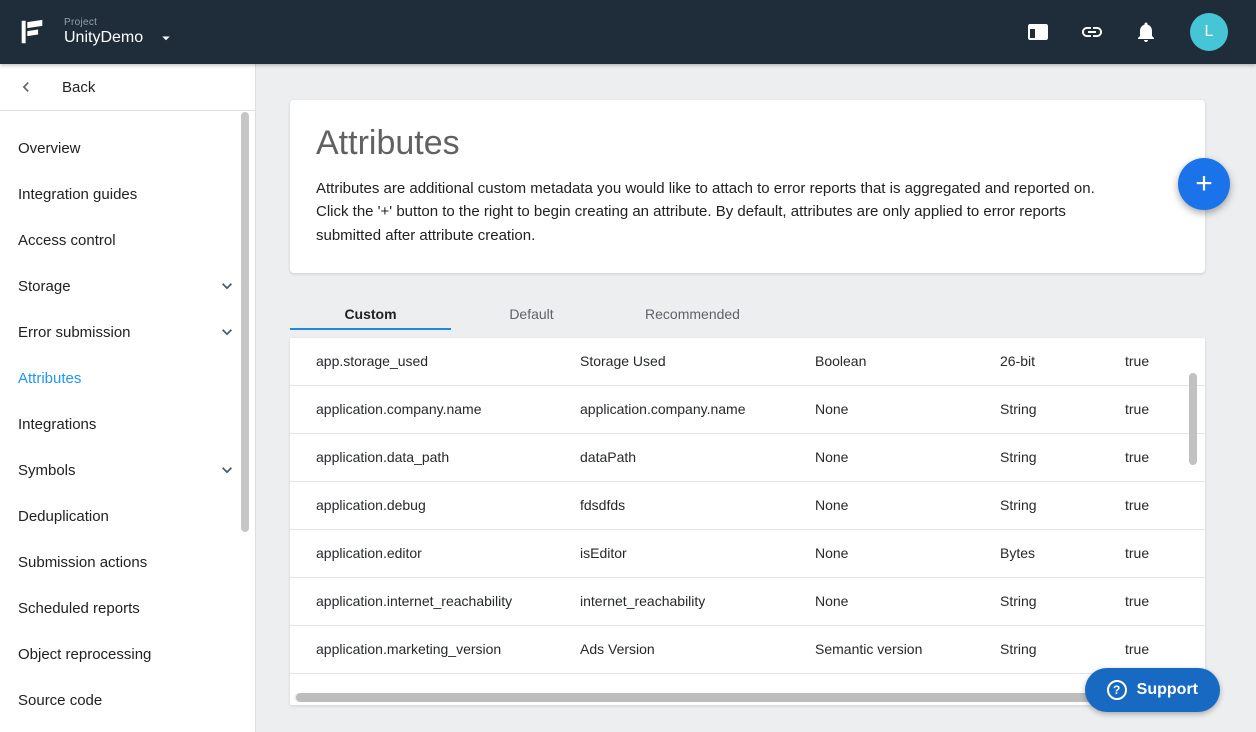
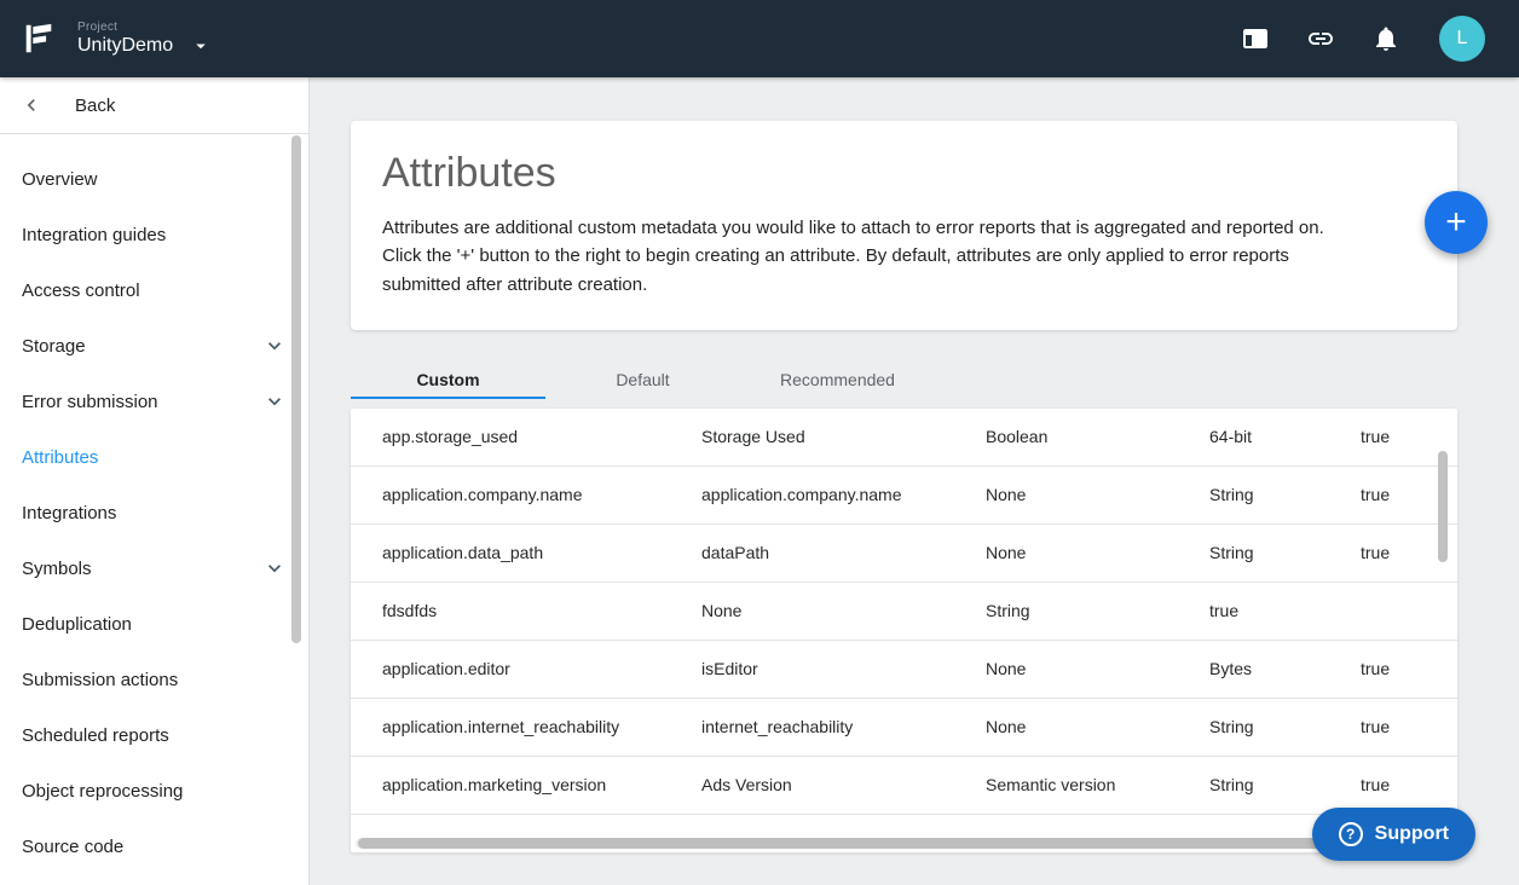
  Project
  UnityDemo
  L
  Back
  Overview
  Integration guides
  Access control
  Storage
  Error submission
  Attributes
  Integrations
  Symbols
  Deduplication
  Submission actions
  Scheduled reports
  Object reprocessing
  Source code
  Attributes
  Attributes are additional custom metadata you would like to attach to error reports that is aggregated and reported on. Click the '+' button to the right to begin creating an attribute. By default, attributes are only applied to error reports submitted after attribute creation.
  +
  Custom
  Default
  Recommended
  app.storage_used
  Storage Used
  Boolean
- 26-bit
+ 64-bit
  true
  application.company.name
  application.company.name
  None
  String
  true
  application.data_path
  dataPath
  None
  String
  true
- application.debug
  fdsdfds
  None
  String
  true
  application.editor
  isEditor
  None
  Bytes
  true
  application.internet_reachability
  internet_reachability
  None
  String
  true
  application.marketing_version
  Ads Version
  Semantic version
  String
  true
  ?
  Support
